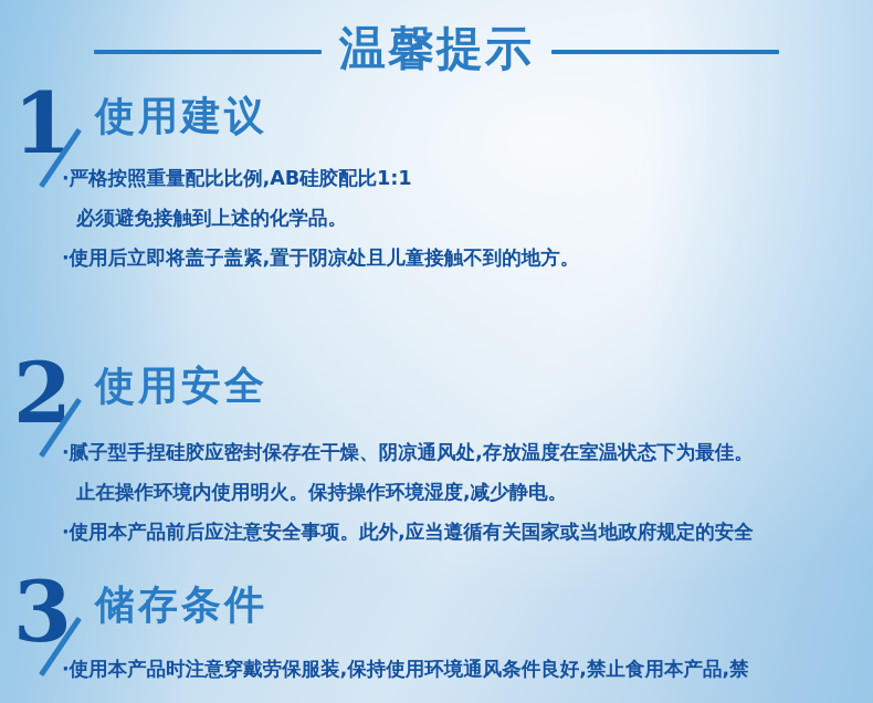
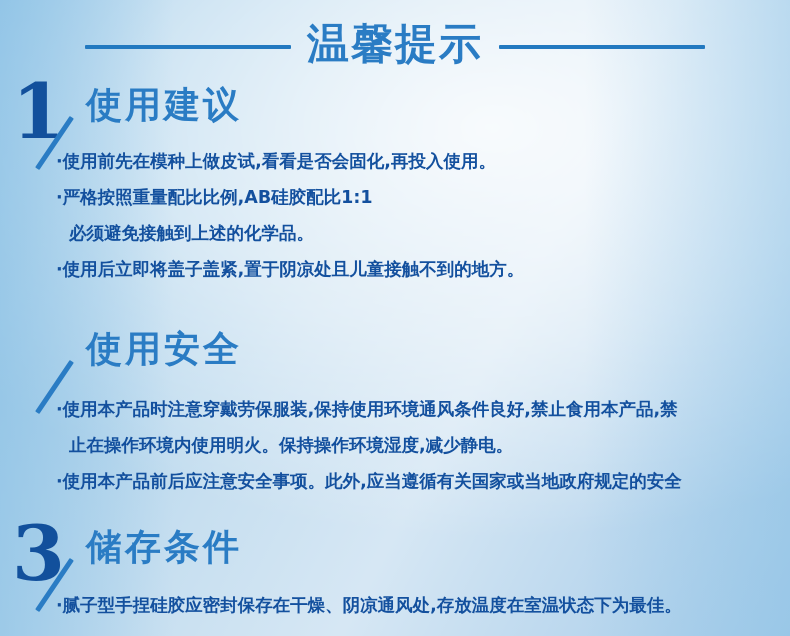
  温馨提示
  1
  使用建议
+ ·使用前先在模种上做皮试,看看是否会固化,再投入使用。
  ·严格按照重量配比比例,AB硅胶配比1:1
  必须避免接触到上述的化学品。
  ·使用后立即将盖子盖紧,置于阴凉处且儿童接触不到的地方。
- 2
  使用安全
- ·腻子型手捏硅胶应密封保存在干燥、阴凉通风处,存放温度在室温状态下为最佳。
+ ·使用本产品时注意穿戴劳保服装,保持使用环境通风条件良好,禁止食用本产品,禁
  止在操作环境内使用明火。保持操作环境湿度,减少静电。
  ·使用本产品前后应注意安全事项。此外,应当遵循有关国家或当地政府规定的安全
  3
  储存条件
- ·使用本产品时注意穿戴劳保服装,保持使用环境通风条件良好,禁止食用本产品,禁
+ ·腻子型手捏硅胶应密封保存在干燥、阴凉通风处,存放温度在室温状态下为最佳。
